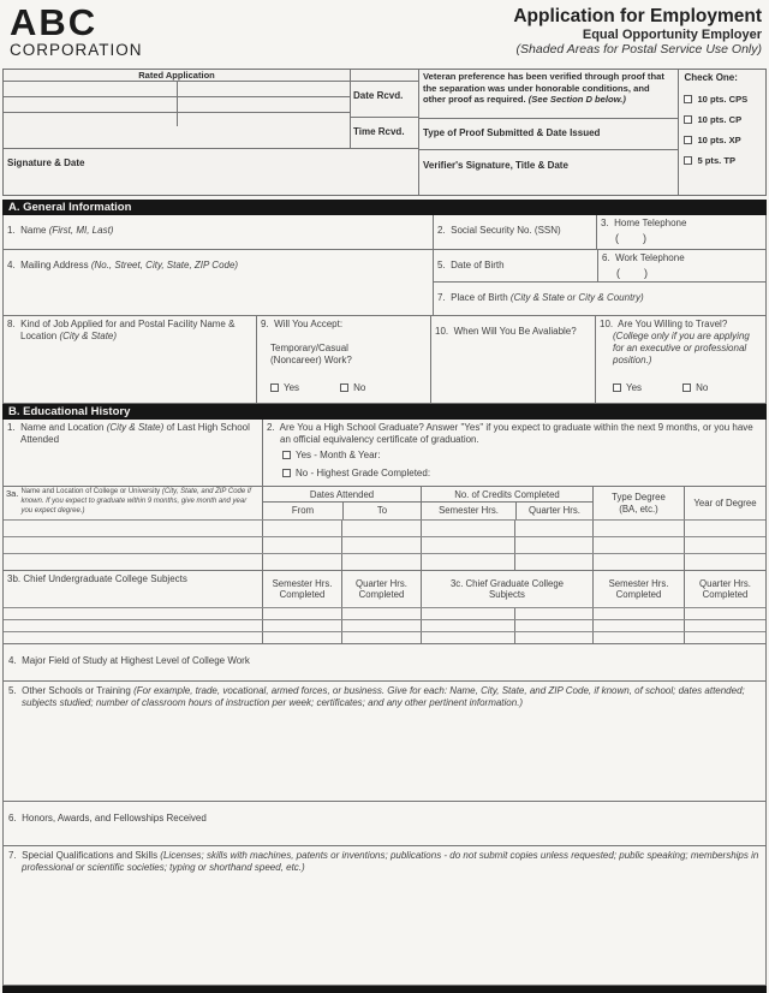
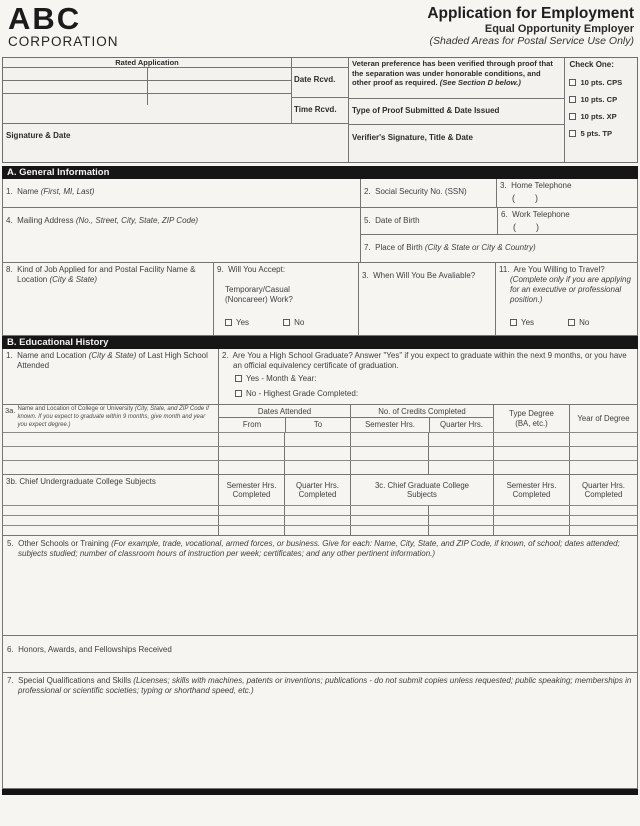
  ABC
  CORPORATION
  Application for Employment
  Equal Opportunity Employer
  (Shaded Areas for Postal Service Use Only)
  Rated Application
  Date Rcvd.
  Time Rcvd.
  Signature & Date
  Veteran preference has been verified through proof that the separation was under honorable conditions, and other proof as required. (See Section D below.)
  Type of Proof Submitted & Date Issued
  Verifier's Signature, Title & Date
  Check One:
  10 pts. CPS
  10 pts. CP
  10 pts. XP
  5 pts. TP
  A. General Information
  1. Name (First, MI, Last)
  2. Social Security No. (SSN)
  3. Home Telephone
  ( )
  4. Mailing Address (No., Street, City, State, ZIP Code)
  5. Date of Birth
  6. Work Telephone
  ( )
  7. Place of Birth (City & State or City & Country)
  8. Kind of Job Applied for and Postal Facility Name & Location (City & State)
  9. Will You Accept:
  Temporary/Casual (Noncareer) Work?
  Yes
  No
- 10. When Will You Be Avaliable?
+ 3. When Will You Be Avaliable?
- 10. Are You Willing to Travel?
+ 11. Are You Willing to Travel?
- (College only if you are applying for an executive or professional position.)
+ (Complete only if you are applying for an executive or professional position.)
  Yes
  No
  B. Educational History
  1. Name and Location (City & State) of Last High School Attended
  2. Are You a High School Graduate? Answer "Yes" if you expect to graduate within the next 9 months, or you have an official equivalency certificate of graduation.
  Yes - Month & Year:
  No - Highest Grade Completed:
  3a.
  Dates Attended
  From
  To
  No. of Credits Completed
  Semester Hrs.
  Quarter Hrs.
  Type Degree (BA, etc.)
  Year of Degree
  3b. Chief Undergraduate College Subjects
  Semester Hrs. Completed
  Quarter Hrs. Completed
  3c. Chief Graduate College Subjects
  Semester Hrs. Completed
  Quarter Hrs. Completed
- 4. Major Field of Study at Highest Level of College Work
  5. Other Schools or Training (For example, trade, vocational, armed forces, or business. Give for each: Name, City, State, and ZIP Code, if known, of school; dates attended; subjects studied; number of classroom hours of instruction per week; certificates; and any other pertinent information.)
  6. Honors, Awards, and Fellowships Received
  7. Special Qualifications and Skills (Licenses; skills with machines, patents or inventions; publications - do not submit copies unless requested; public speaking; memberships in professional or scientific societies; typing or shorthand speed, etc.)
